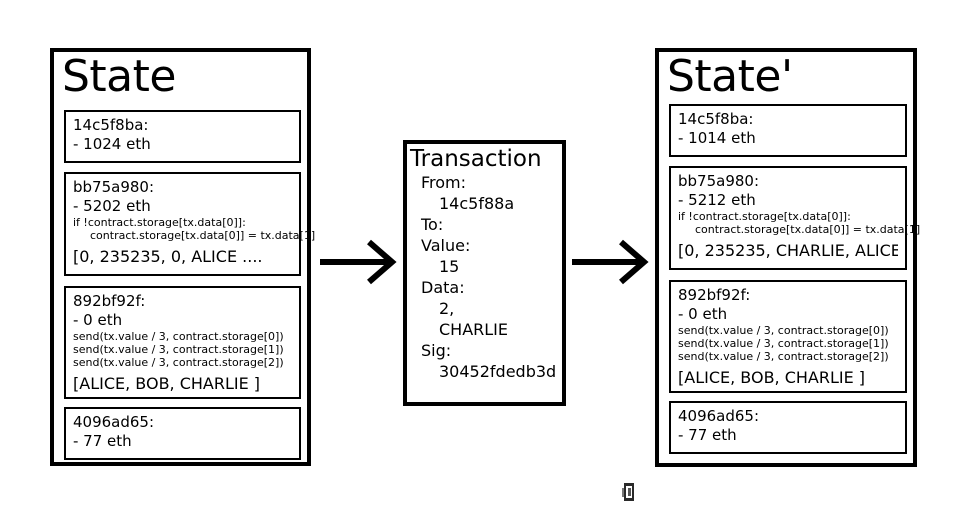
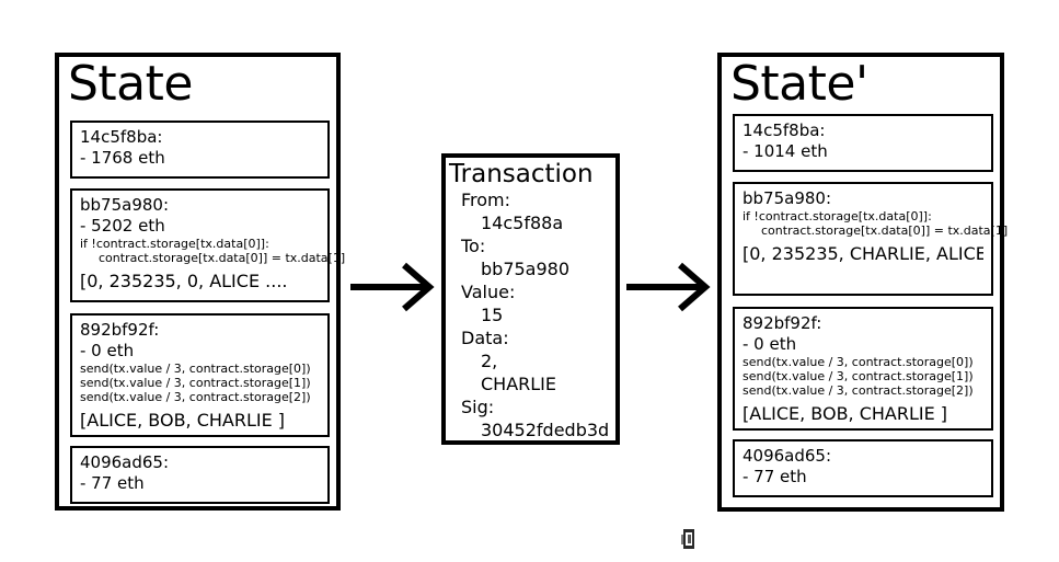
  State
  14c5f8ba:
- - 1024 eth
+ - 1768 eth
  bb75a980:
  - 5202 eth
  if !contract.storage[tx.data[0]]:
  contract.storage[tx.data[0]] = tx.data[1]
  [0, 235235, 0, ALICE ....
  892bf92f:
  - 0 eth
  send(tx.value / 3, contract.storage[0])
  send(tx.value / 3, contract.storage[1])
  send(tx.value / 3, contract.storage[2])
  [ALICE, BOB, CHARLIE ]
  4096ad65:
  - 77 eth
  Transaction
  From:
  14c5f88a
  To:
+ bb75a980
  Value:
  15
  Data:
  2,
  CHARLIE
  Sig:
  30452fdedb3d
  State'
  14c5f8ba:
  - 1014 eth
  bb75a980:
- - 5212 eth
  if !contract.storage[tx.data[0]]:
  contract.storage[tx.data[0]] = tx.data[1]
  [0, 235235, CHARLIE, ALICE
  892bf92f:
  - 0 eth
  send(tx.value / 3, contract.storage[0])
  send(tx.value / 3, contract.storage[1])
  send(tx.value / 3, contract.storage[2])
  [ALICE, BOB, CHARLIE ]
  4096ad65:
  - 77 eth
